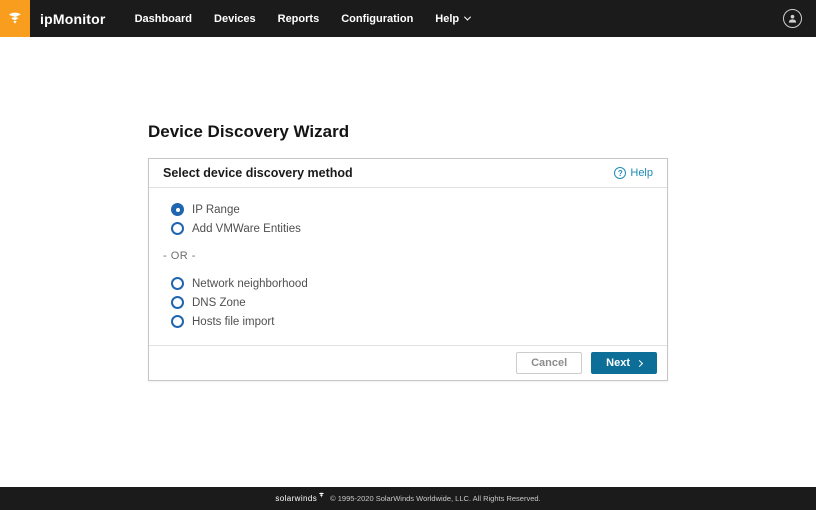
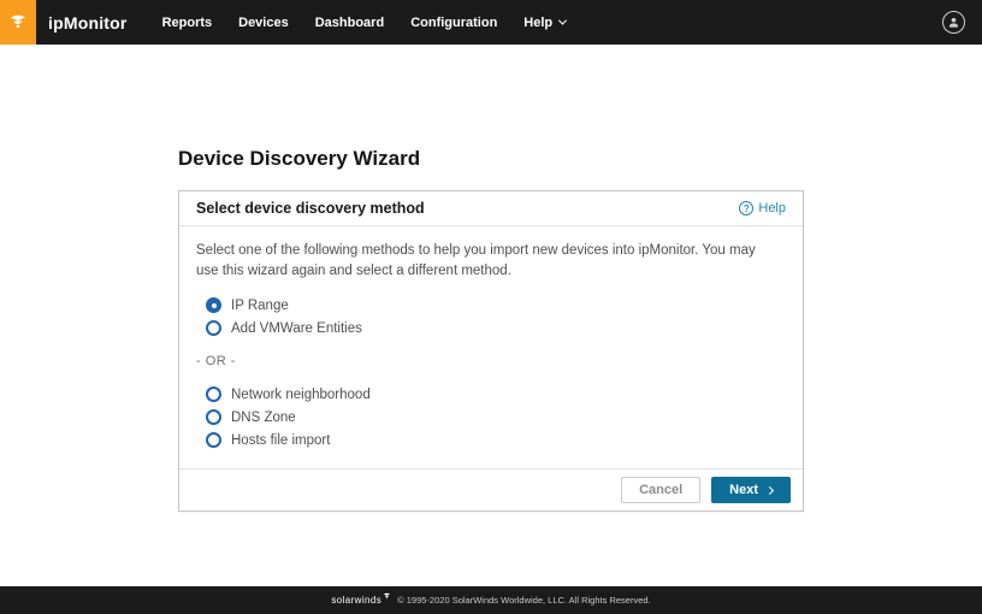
  ipMonitor
- Dashboard
+ Reports
  Devices
- Reports
+ Dashboard
  Configuration
  Help
  Device Discovery Wizard
  Select device discovery method
  Help
+ Select one of the following methods to help you import new devices into ipMonitor. You may use this wizard again and select a different method.
  IP Range
  Add VMWare Entities
  - OR -
  Network neighborhood
  DNS Zone
  Hosts file import
  Cancel
  Next
  solarwinds
  © 1995-2020 SolarWinds Worldwide, LLC. All Rights Reserved.
